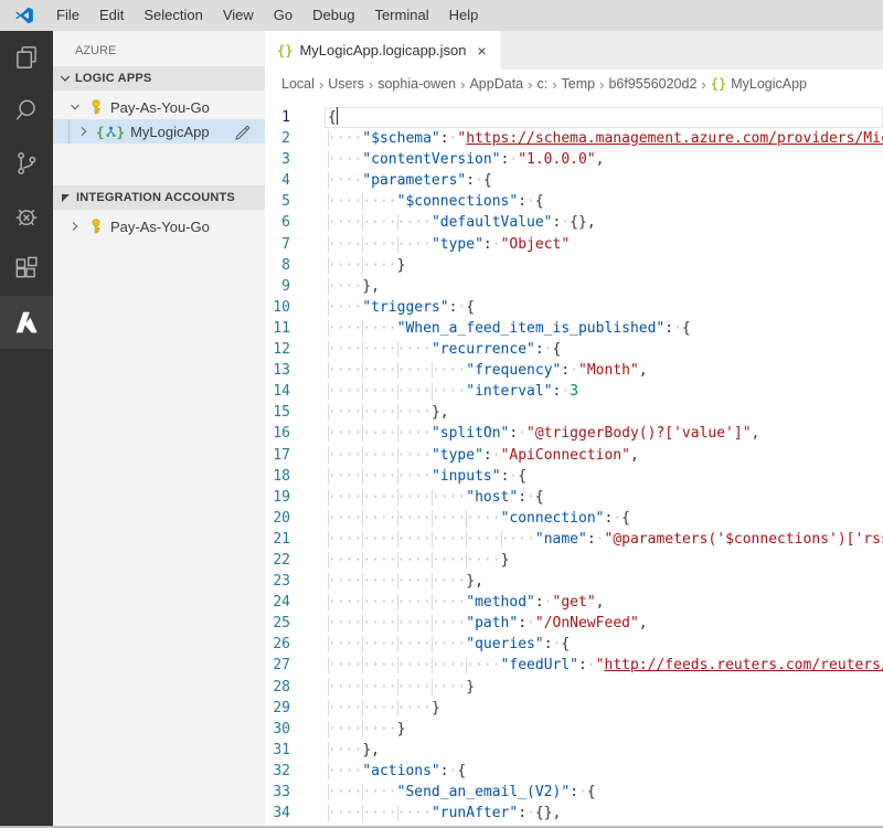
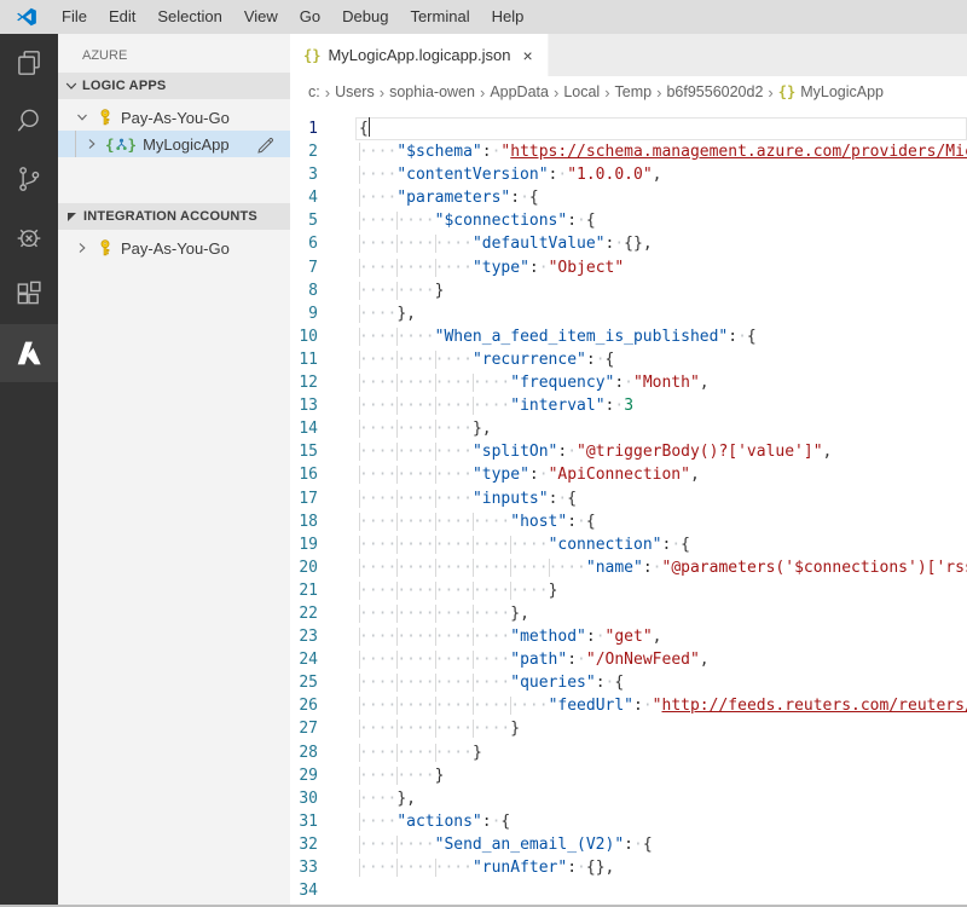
  File
  Edit
  Selection
  View
  Go
  Debug
  Terminal
  Help
  AZURE
  LOGIC APPS
  Pay-As-You-Go
  { }
  MyLogicApp
  INTEGRATION ACCOUNTS
  Pay-As-You-Go
  {}
  MyLogicApp.logicapp.json
  ×
- Local
+ c:
  ›
  Users
  ›
  sophia-owen
  ›
  AppData
  ›
- c:
+ Local
  ›
  Temp
  ›
  b6f9556020d2
  ›
  {}
  MyLogicApp
  1
  2
  3
  4
  5
  6
  7
  8
  9
  10
  11
  12
  13
  14
  15
  16
  17
  18
  19
  20
  21
  22
  23
  24
  25
  26
  27
  28
  29
  30
  31
  32
  33
  34
  {
  ····"$schema":·"https://schema.management.azure.com/providers/Mi
  ····"contentVersion":·"1.0.0.0",
  ····"parameters":·{
  ········"$connections":·{
  ············"defaultValue":·{},
  ············"type":·"Object"
  ········}
  ····},
- ····"triggers":·{
  ········"When_a_feed_item_is_published":·{
  ············"recurrence":·{
  ················"frequency":·"Month",
  ················"interval":·3
  ············},
  ············"splitOn":·"@triggerBody()?['value']",
  ············"type":·"ApiConnection",
  ············"inputs":·{
  ················"host":·{
  ····················"connection":·{
  ························"name":·"@parameters('$connections')['rs
  ····················}
  ················},
  ················"method":·"get",
  ················"path":·"/OnNewFeed",
  ················"queries":·{
  ····················"feedUrl":·"http://feeds.reuters.com/reuters
  ················}
  ············}
  ········}
  ····},
  ····"actions":·{
  ········"Send_an_email_(V2)":·{
  ············"runAfter":·{},
